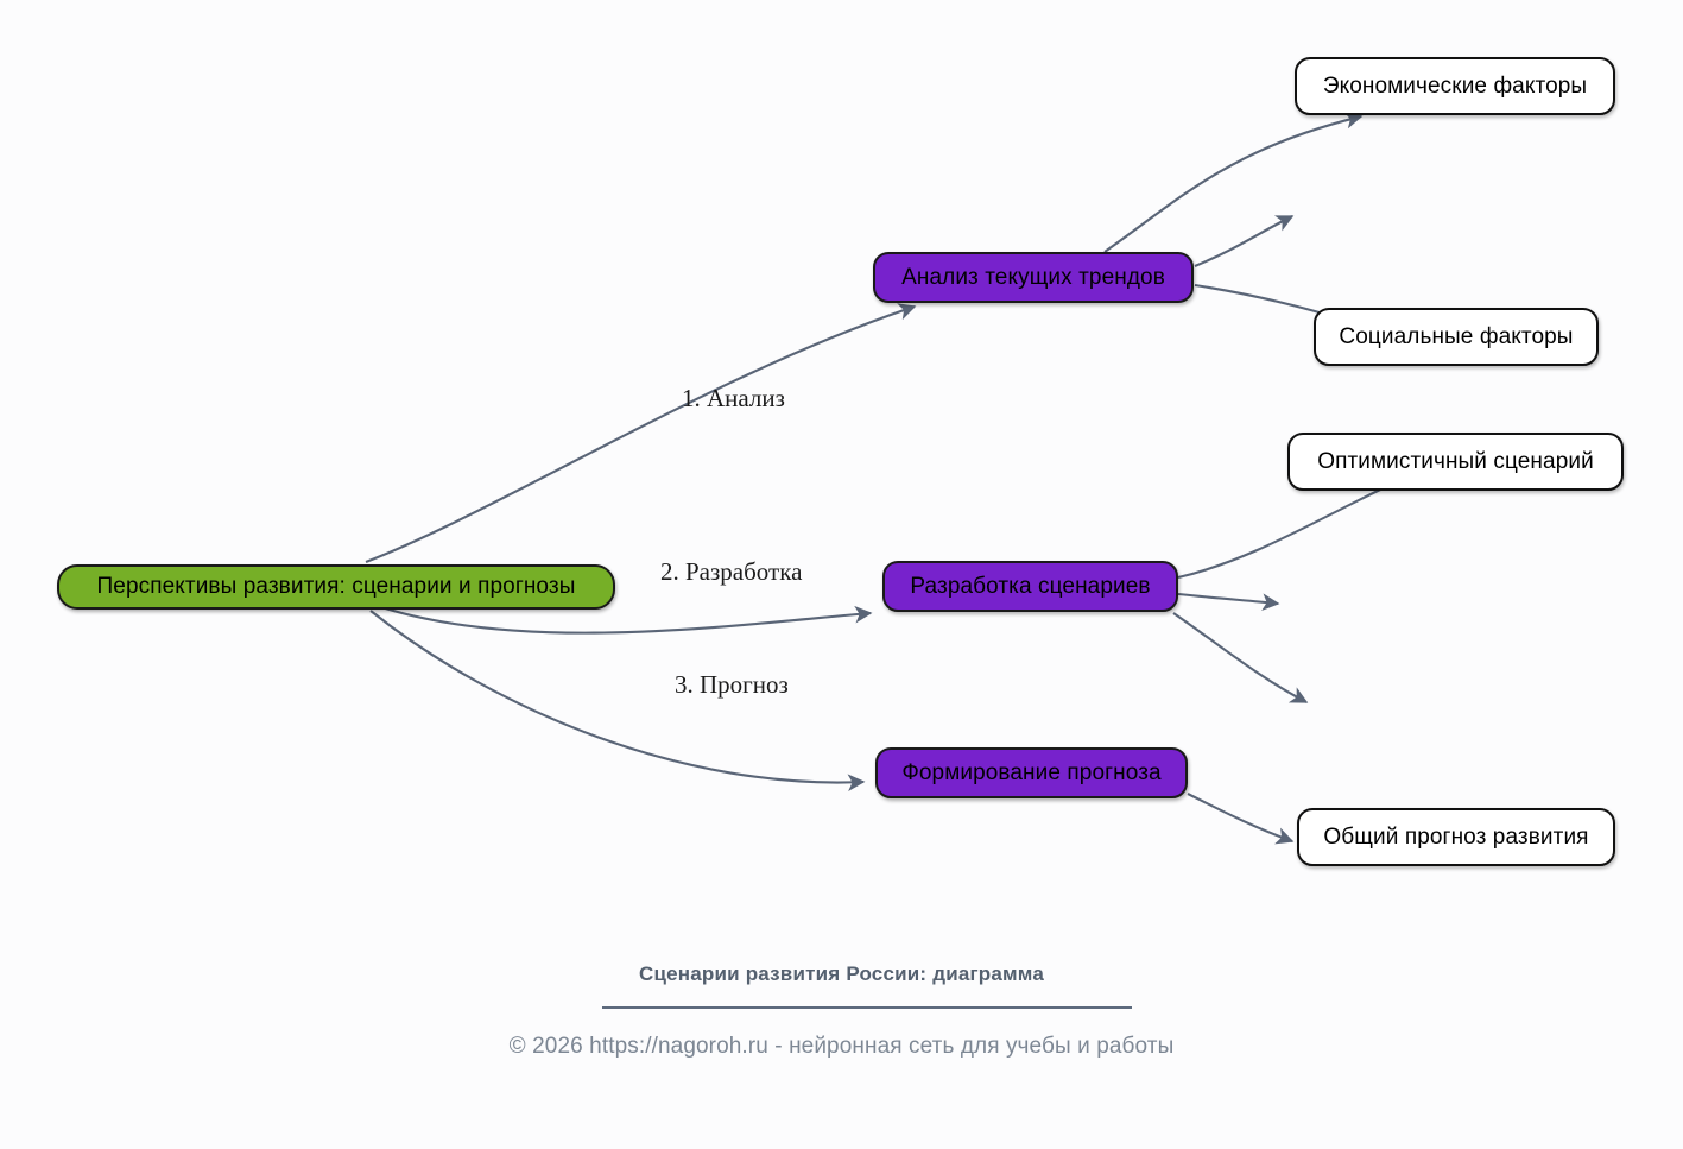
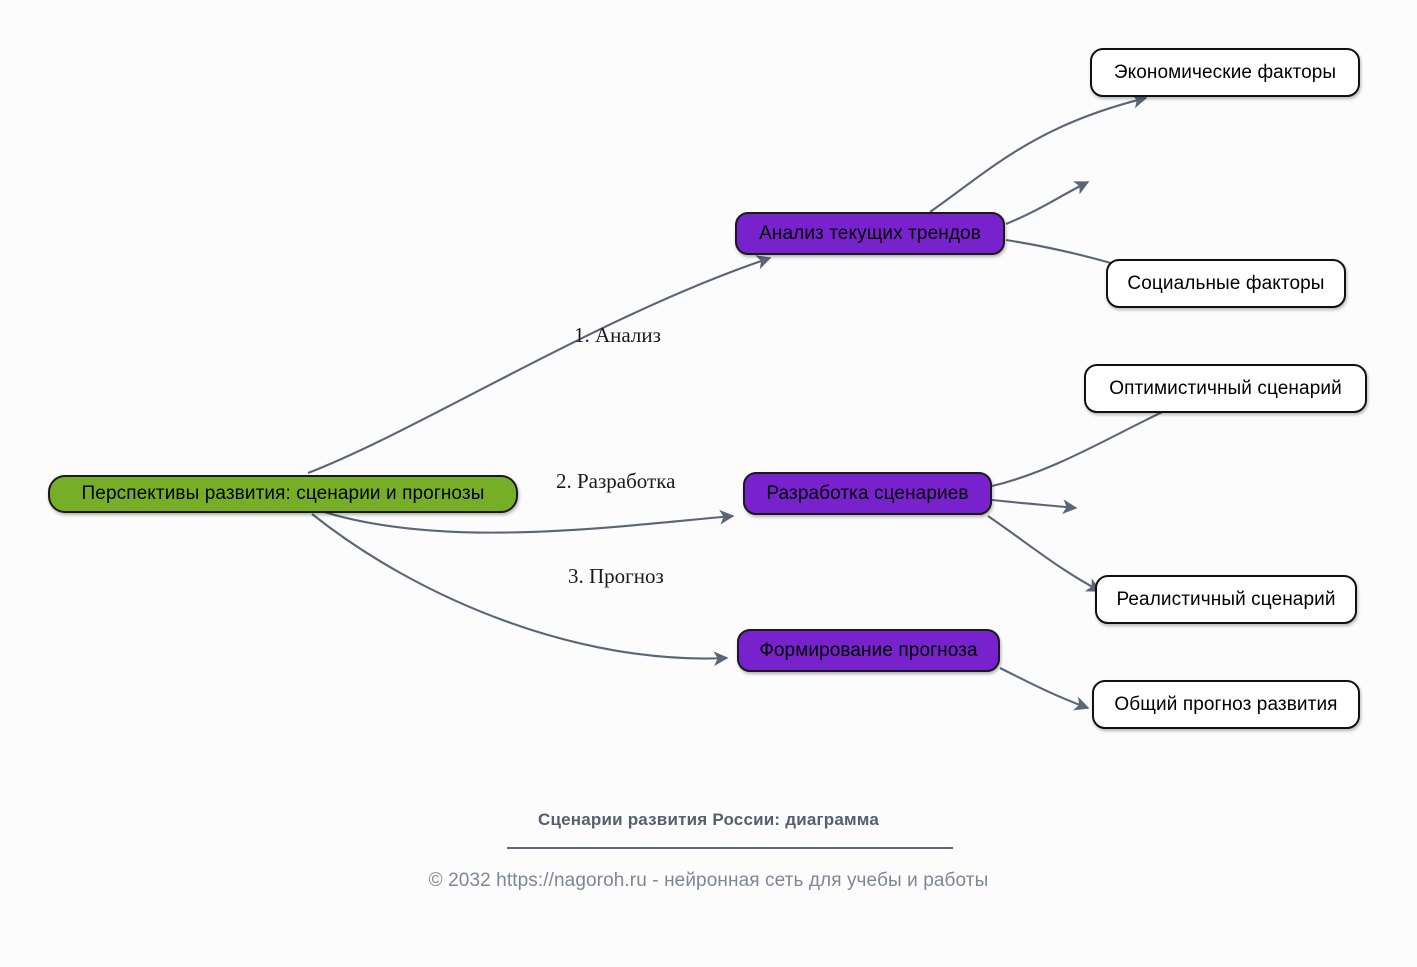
  Перспективы развития: сценарии и прогнозы
  Анализ текущих трендов
  Разработка сценариев
  Формирование прогноза
  Экономические факторы
  Социальные факторы
  Оптимистичный сценарий
+ Реалистичный сценарий
  Общий прогноз развития
  1. Анализ
  2. Разработка
  3. Прогноз
  Сценарии развития России: диаграмма
- © 2026 https://nagoroh.ru - нейронная сеть для учебы и работы
+ © 2032 https://nagoroh.ru - нейронная сеть для учебы и работы
